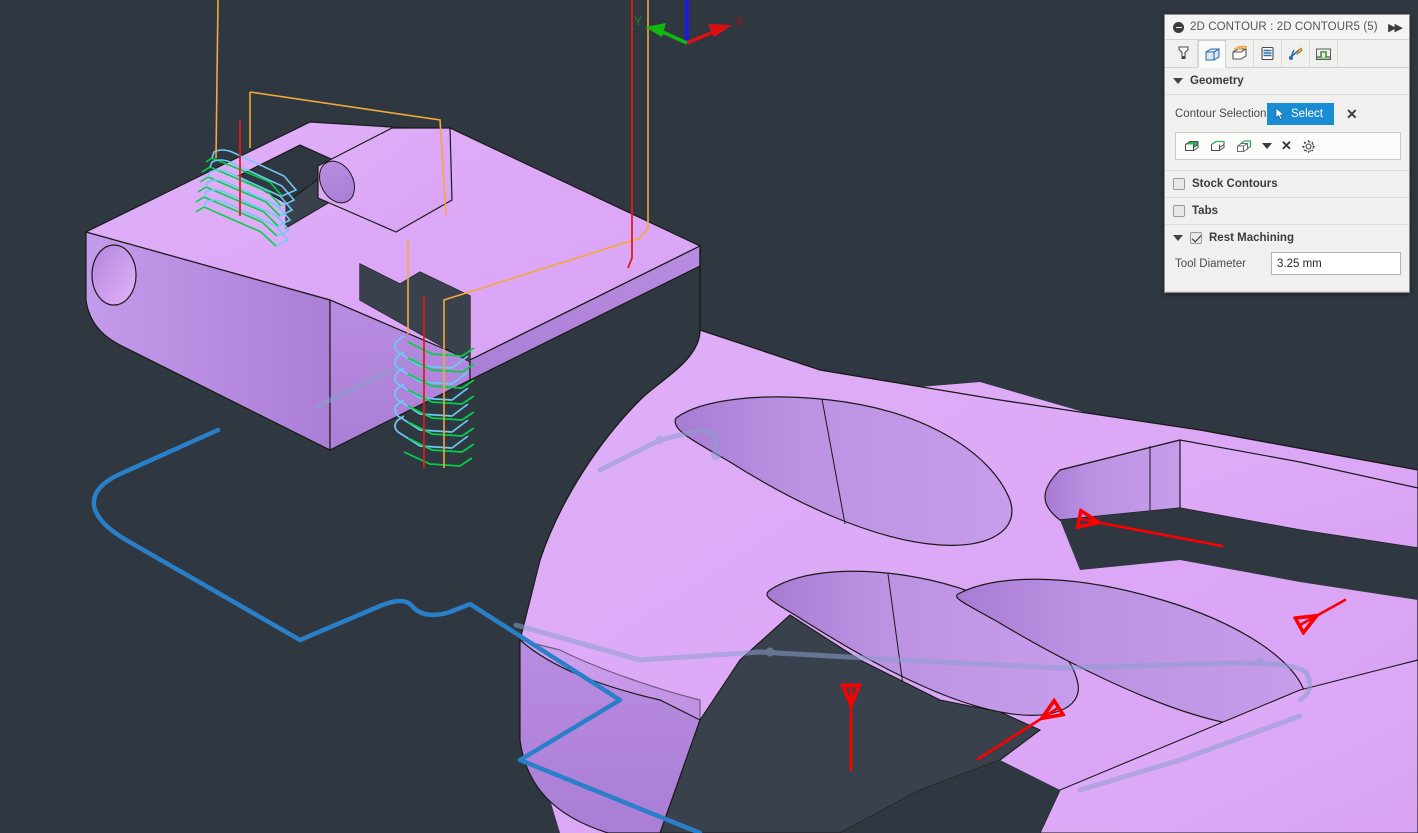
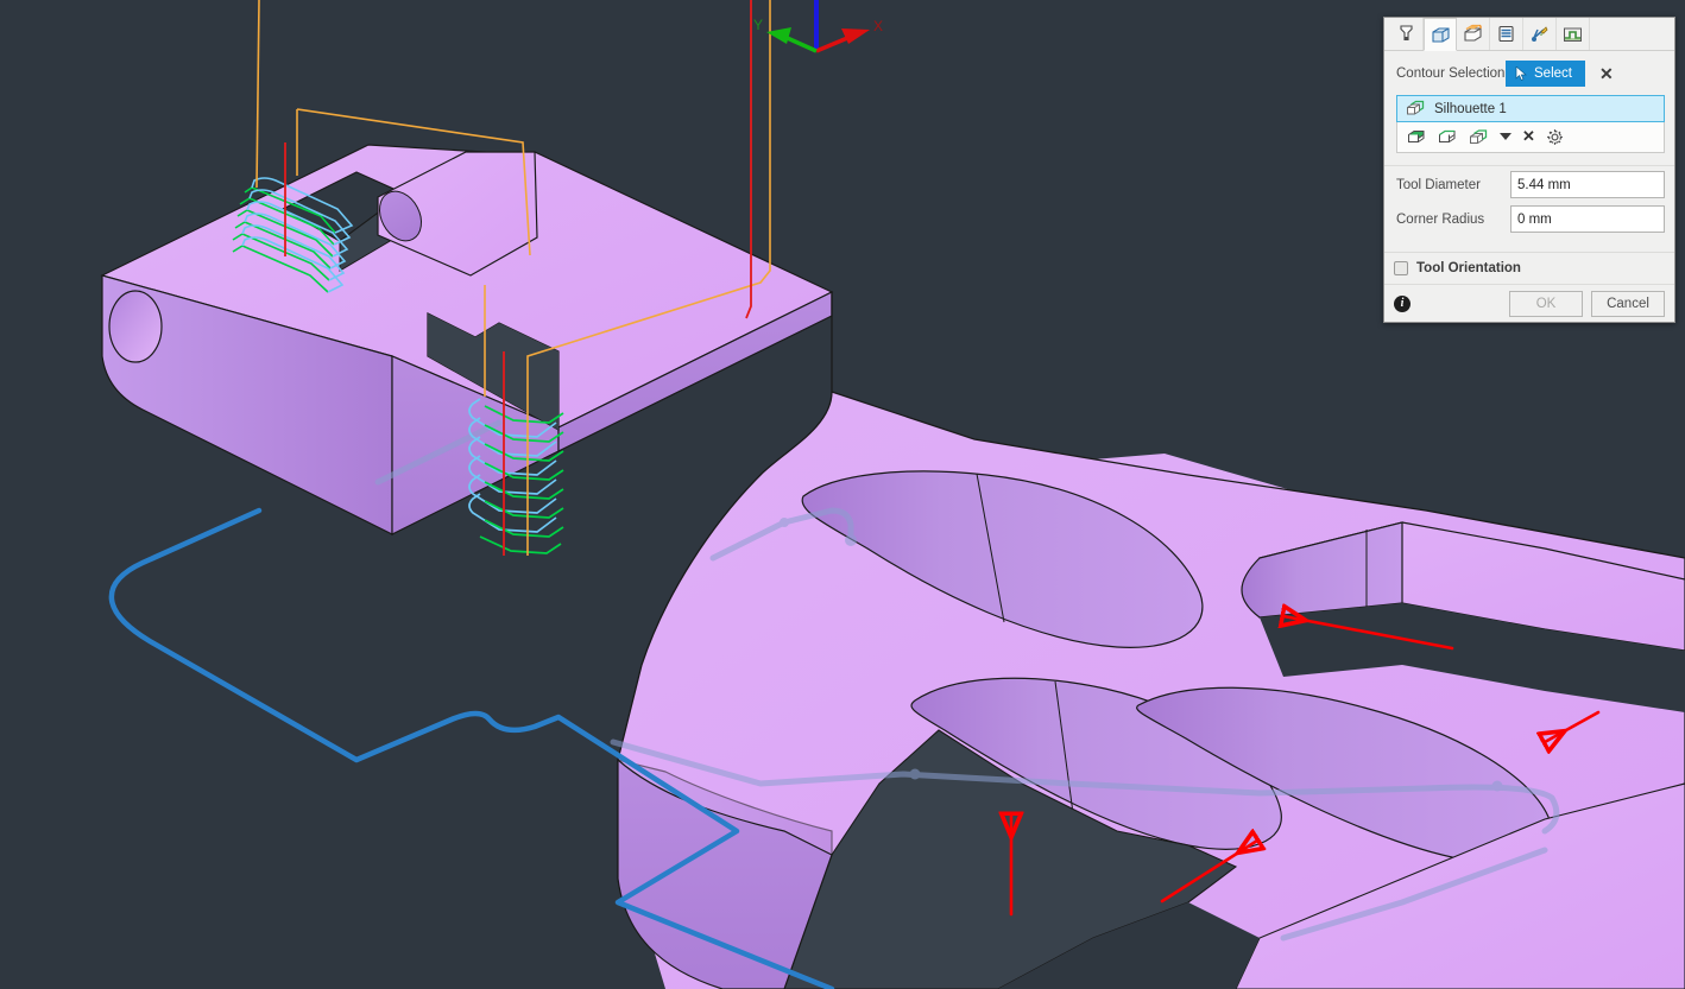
  Y
  X
- 2D CONTOUR : 2D CONTOUR5 (5)
- ▶▶
- Geometry
  Contour Selection
  Select
  ✕
+ Silhouette 1
  ✕
- Stock Contours
- Tabs
- Rest Machining
  Tool Diameter
- 3.25 mm
+ 5.44 mm
+ Corner Radius
+ 0 mm
+ Tool Orientation
+ i
+ OK
+ Cancel
